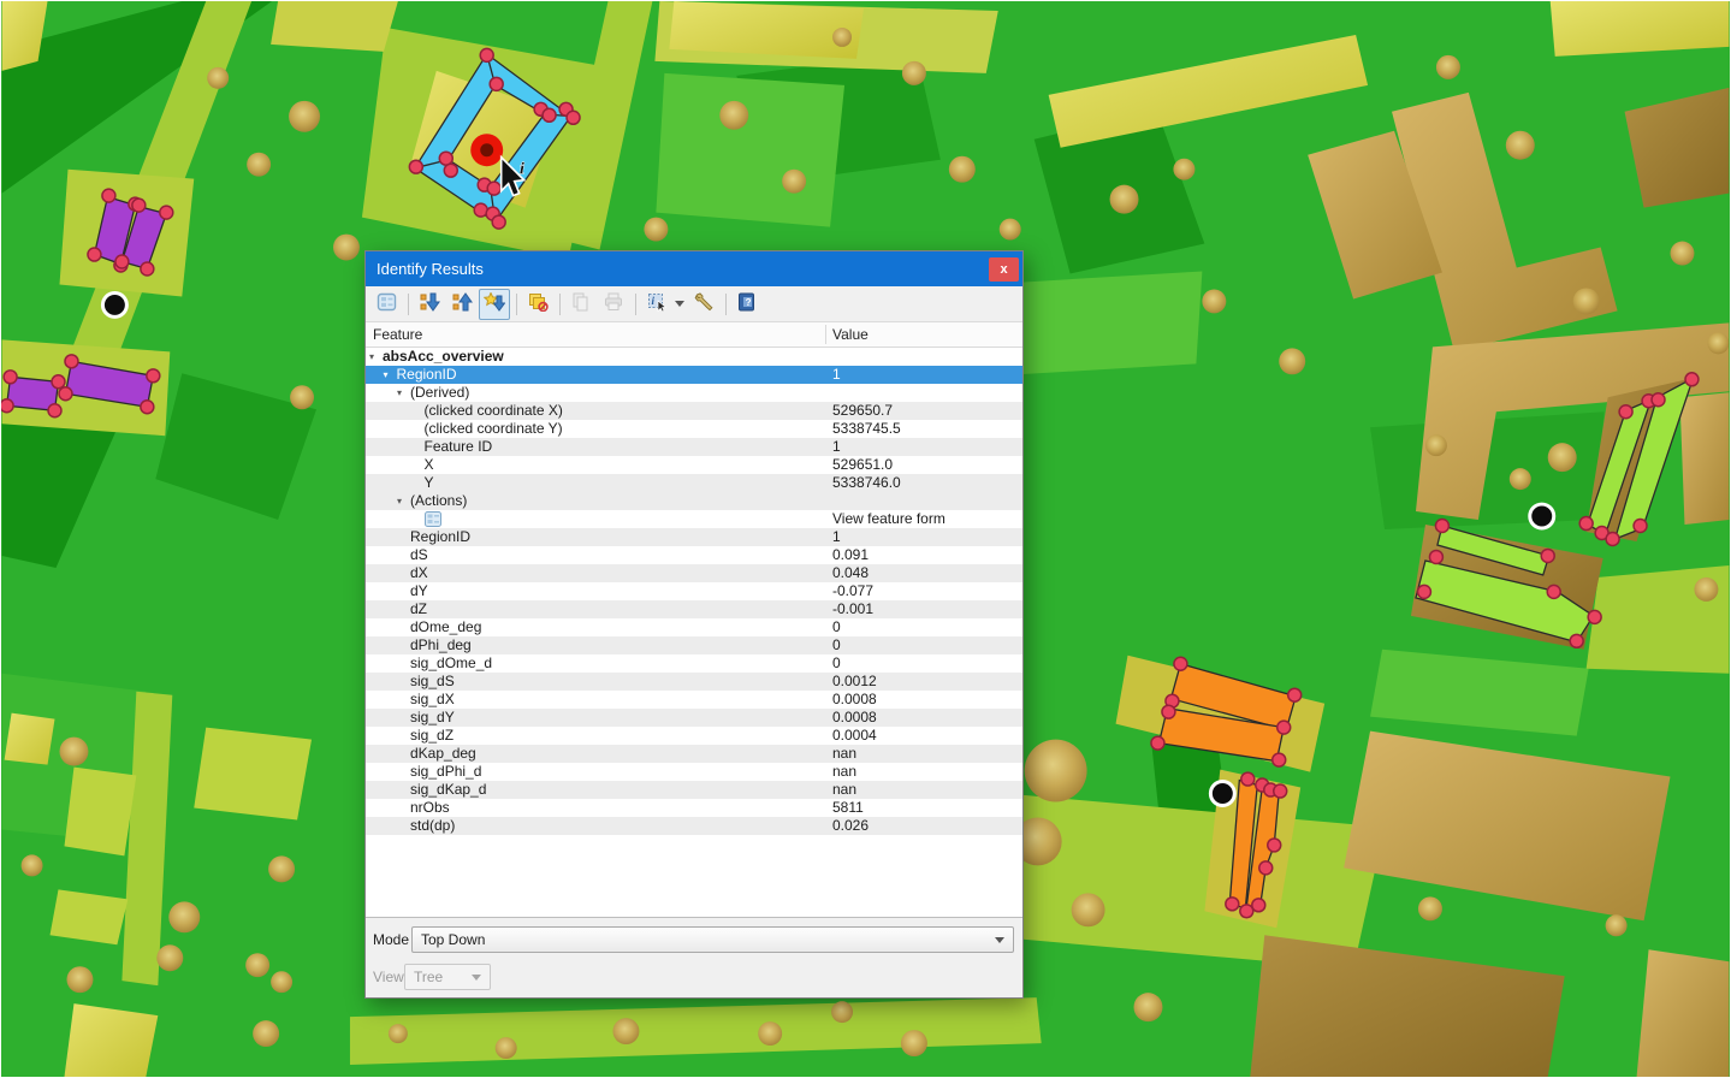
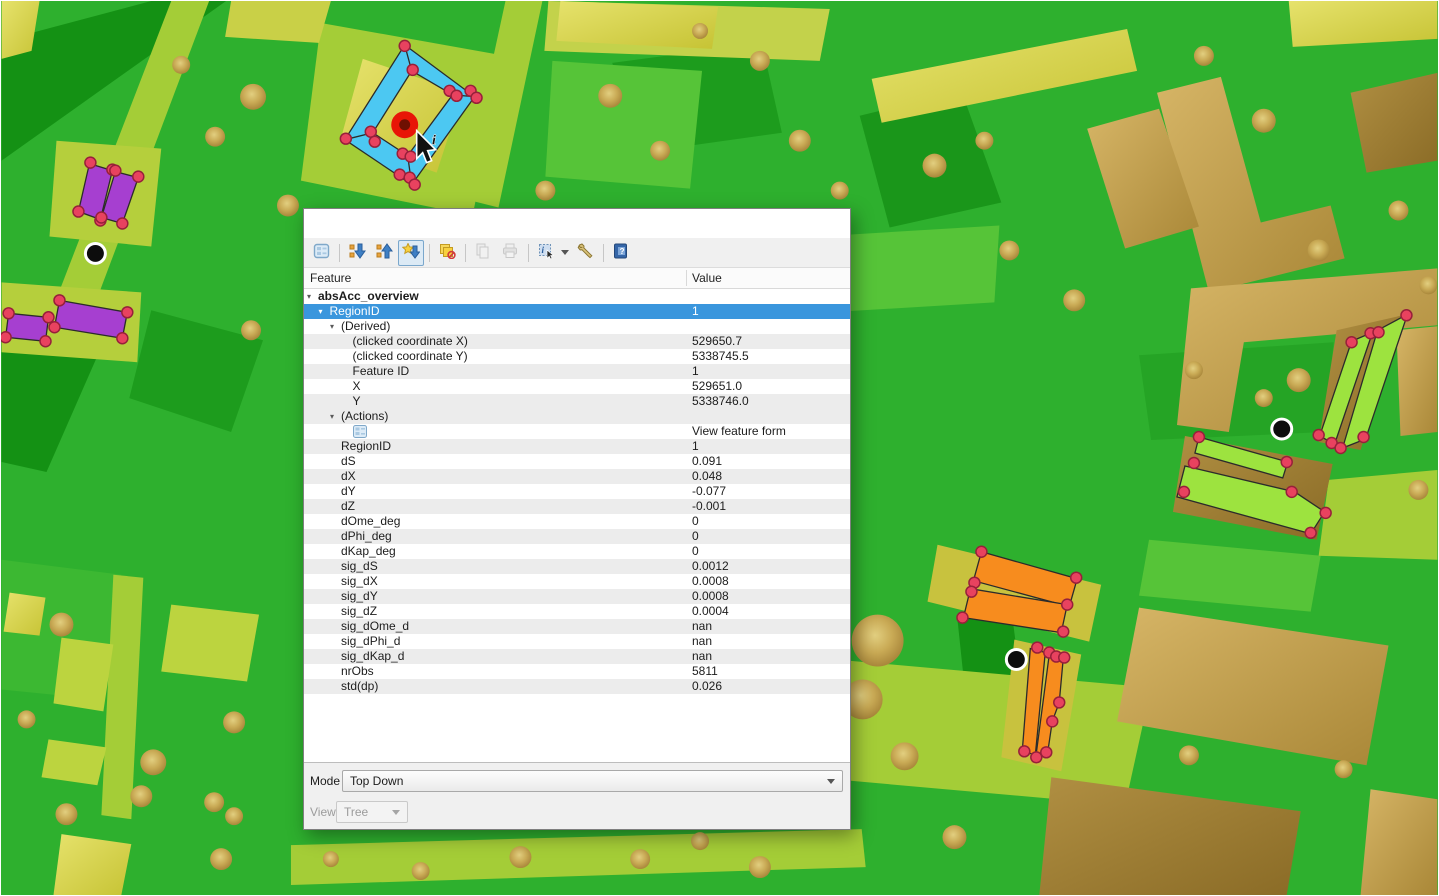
  i
- Identify Results
- x
  i
  ?
  Feature
  Value
  ▾ absAcc_overview
  ▾ RegionID
  1
  ▾ (Derived)
  (clicked coordinate X)
  529650.7
  (clicked coordinate Y)
  5338745.5
  Feature ID
  1
  X
  529651.0
  Y
  5338746.0
  ▾ (Actions)
  View feature form
  RegionID
  1
  dS
  0.091
  dX
  0.048
  dY
  -0.077
  dZ
  -0.001
  dOme_deg
  0
  dPhi_deg
  0
- sig_dOme_d
+ dKap_deg
  0
  sig_dS
  0.0012
  sig_dX
  0.0008
  sig_dY
  0.0008
  sig_dZ
  0.0004
- dKap_deg
+ sig_dOme_d
  nan
  sig_dPhi_d
  nan
  sig_dKap_d
  nan
  nrObs
  5811
  std(dp)
  0.026
  Mode
  Top Down
  View
  Tree
